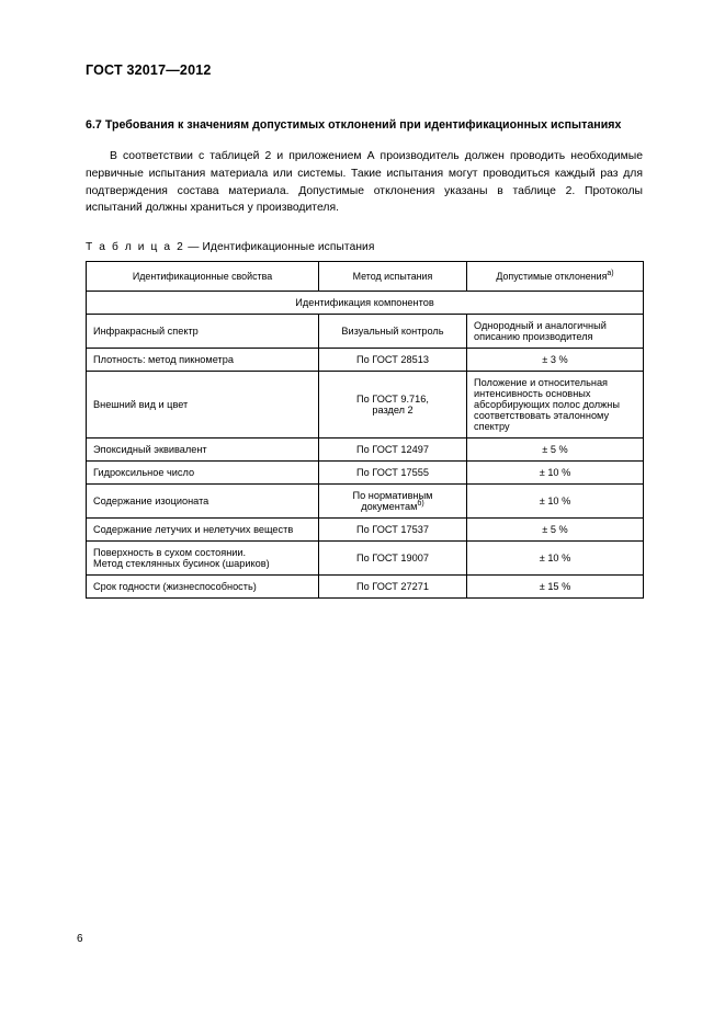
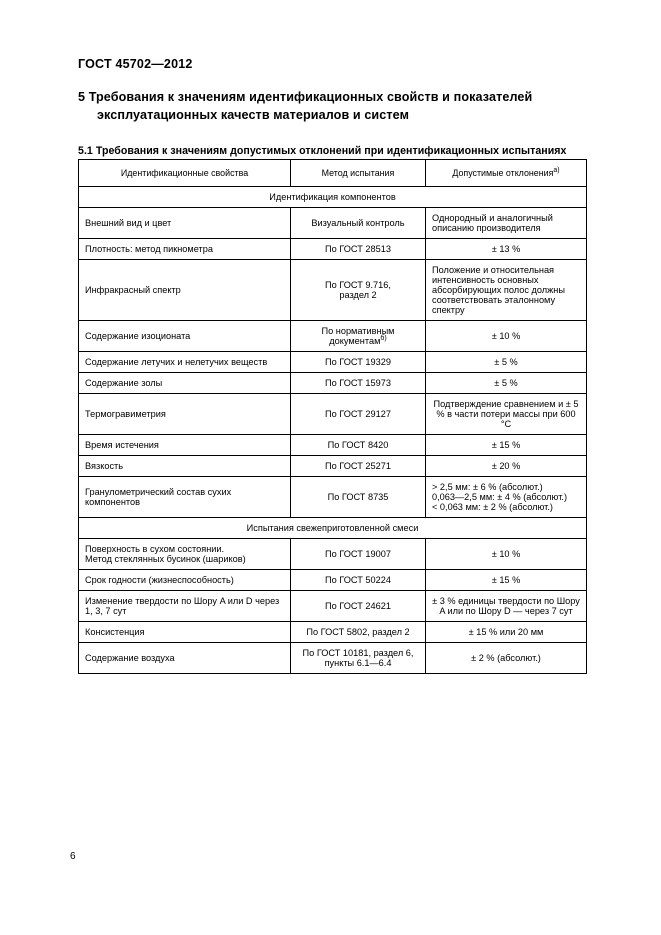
- ГОСТ 32017—2012
+ ГОСТ 45702—2012
+ 5 Требования к значениям идентификационных свойств и показателей эксплуатационных качеств материалов и систем
- 6.7 Требования к значениям допустимых отклонений при идентификационных испытаниях
+ 5.1 Требования к значениям допустимых отклонений при идентификационных испытаниях
- В соответствии с таблицей 2 и приложением А производитель должен проводить необходимые первичные испытания материала или системы. Такие испытания могут проводиться каждый раз для подтверждения состава материала. Допустимые отклонения указаны в таблице 2. Протоколы испытаний должны храниться у производителя.
- Т а б л и ц а 2 — Идентификационные испытания
  Идентификационные свойства	Метод испытания	Допустимые отклонения
  Идентификация компонентов
- Инфракрасный спектр	Визуальный контроль	Однородный и аналогичный описанию производителя
+ Внешний вид и цвет	Визуальный контроль	Однородный и аналогичный описанию производителя
- Плотность: метод пикнометра	По ГОСТ 28513	± 3 %
+ Плотность: метод пикнометра	По ГОСТ 28513	± 13 %
- Внешний вид и цвет	По ГОСТ 9.716, раздел 2	Положение и относительная интенсивность основных абсорбирующих полос должны соответствовать эталонному спектру
+ Инфракрасный спектр	По ГОСТ 9.716, раздел 2	Положение и относительная интенсивность основных абсорбирующих полос должны соответствовать эталонному спектру
- Эпоксидный эквивалент	По ГОСТ 12497	± 5 %
- Гидроксильное число	По ГОСТ 17555	± 10 %
  Содержание изоционата	По нормативным документам	± 10 %
- Содержание летучих и нелетучих веществ	По ГОСТ 17537	± 5 %
+ Содержание летучих и нелетучих веществ	По ГОСТ 19329	± 5 %
+ Содержание золы	По ГОСТ 15973	± 5 %
+ Термогравиметрия	По ГОСТ 29127	Подтверждение сравнением и ± 5 % в части потери массы при 600 °C
+ Время истечения	По ГОСТ 8420	± 15 %
+ Вязкость	По ГОСТ 25271	± 20 %
+ Гранулометрический состав сухих компонентов	По ГОСТ 8735	> 2,5 мм: ± 6 % (абсолют.) 0,063—2,5 мм: ± 4 % (абсолют.) < 0,063 мм: ± 2 % (абсолют.)
+ Испытания свежеприготовленной смеси
  Поверхность в сухом состоянии. Метод стеклянных бусинок (шариков)	По ГОСТ 19007	± 10 %
- Срок годности (жизнеспособность)	По ГОСТ 27271	± 15 %
+ Срок годности (жизнеспособность)	По ГОСТ 50224	± 15 %
+ Изменение твердости по Шору A или D через 1, 3, 7 сут	По ГОСТ 24621	± 3 % единицы твердости по Шору A или по Шору D — через 7 сут
+ Консистенция	По ГОСТ 5802, раздел 2	± 15 % или 20 мм
+ Содержание воздуха	По ГОСТ 10181, раздел 6, пункты 6.1—6.4	± 2 % (абсолют.)
  6
